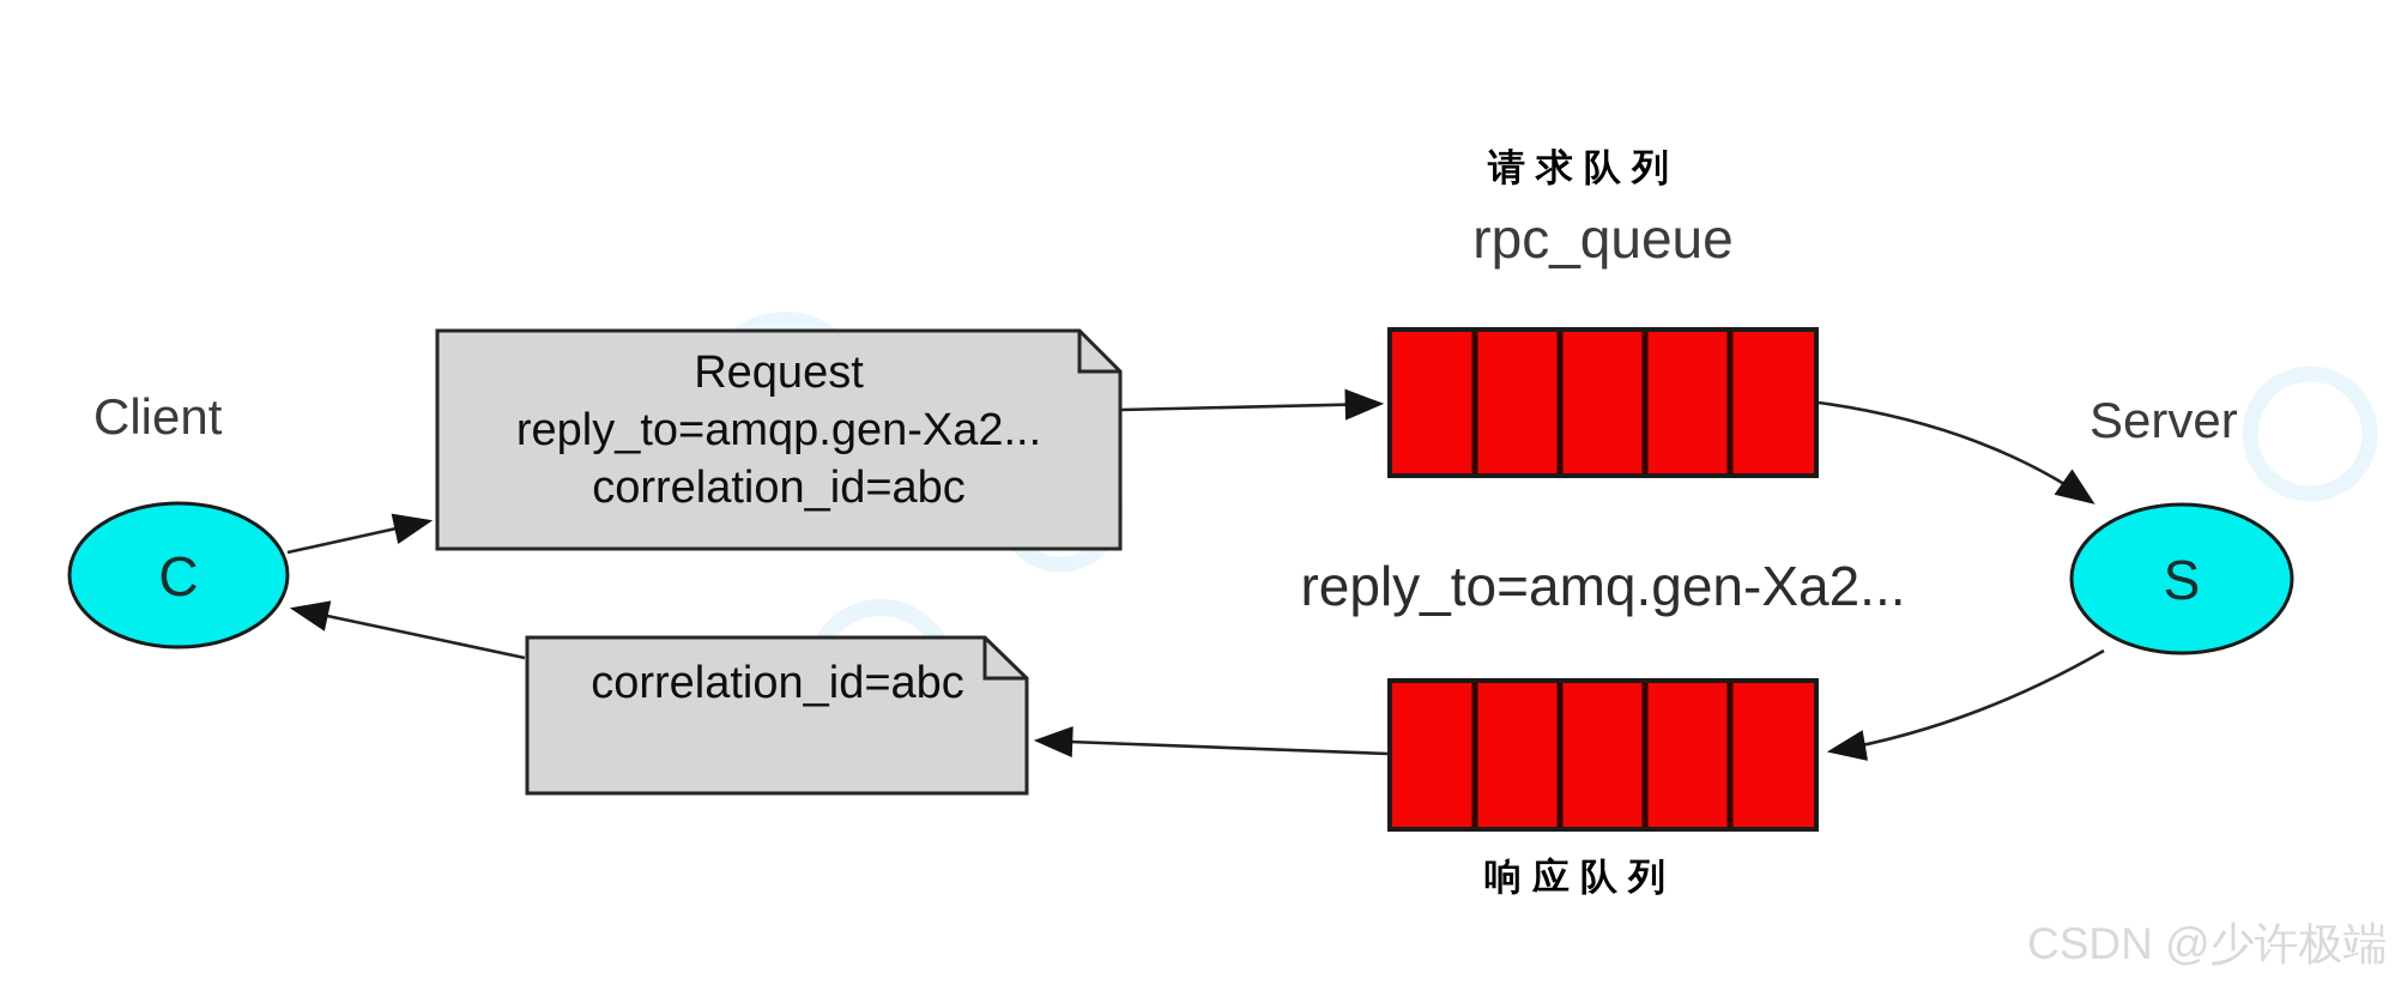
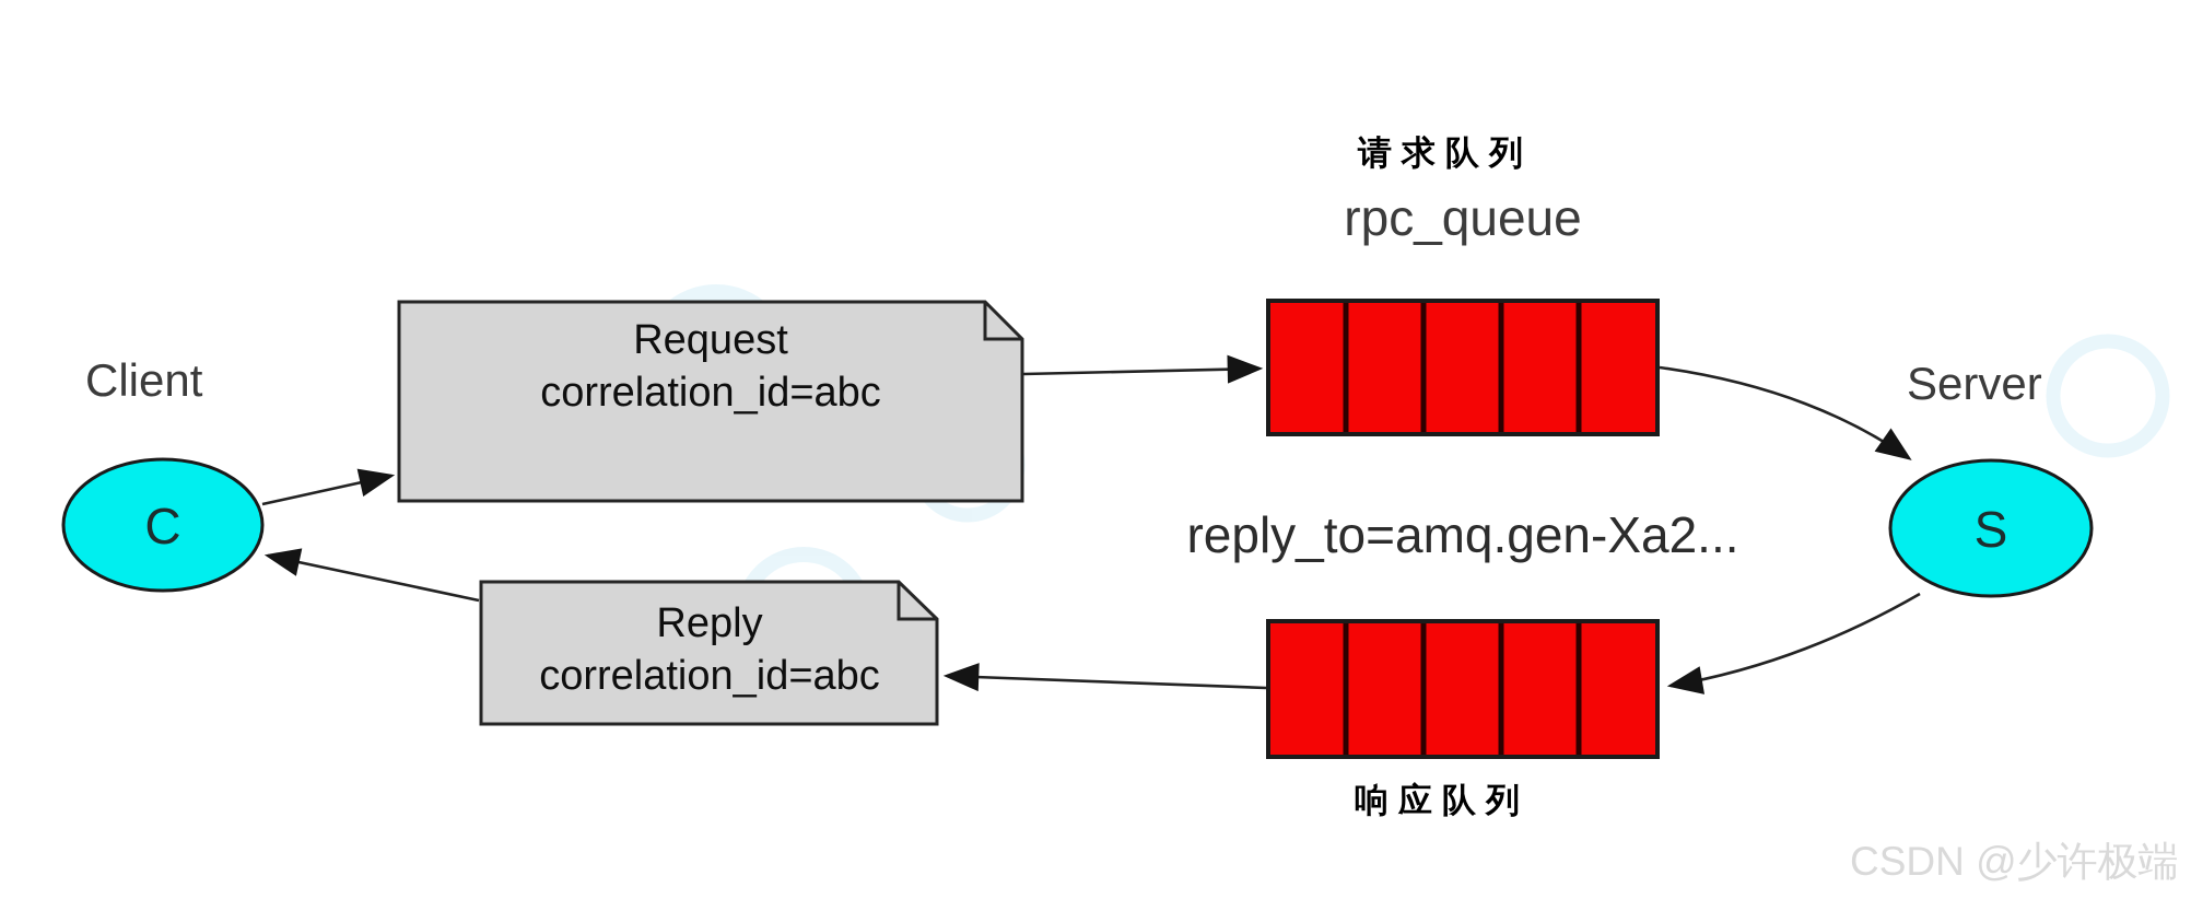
  Client
  C
  Server
  S
  Request
- reply_to=amqp.gen-Xa2...
  correlation_id=abc
+ Reply
  correlation_id=abc
  请求队列
  rpc_queue
  reply_to=amq.gen-Xa2...
  响应队列
  CSDN @少许极端
